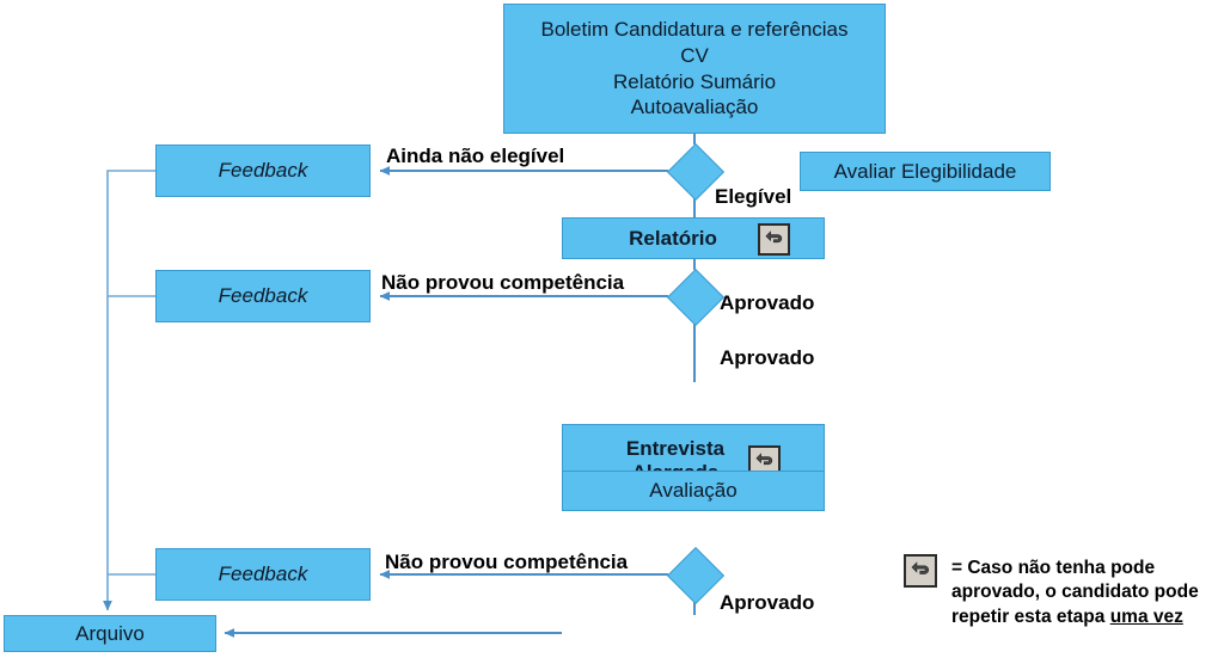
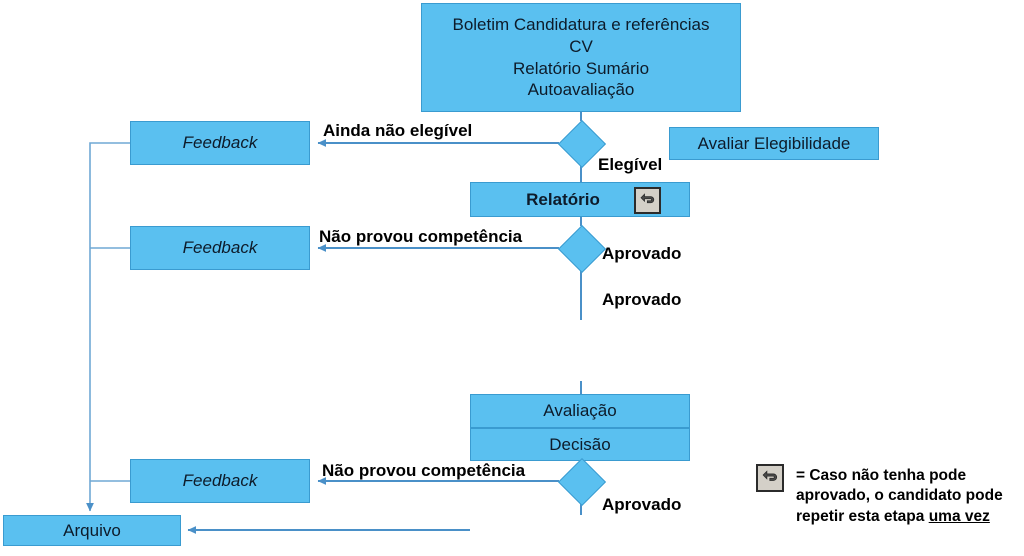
  Boletim Candidatura e referências
  CV
  Relatório Sumário
  Autoavaliação
  Feedback
  Avaliar Elegibilidade
  Relatório
  Feedback
- Entrevista
  Avaliação
+ Decisão
  Feedback
  Arquivo
  Ainda não elegível
  Elegível
  Não provou competência
  Aprovado
  Aprovado
  Não provou competência
  Aprovado
  = Caso não tenha pode
  aprovado, o candidato pode
  repetir esta etapa uma vez
